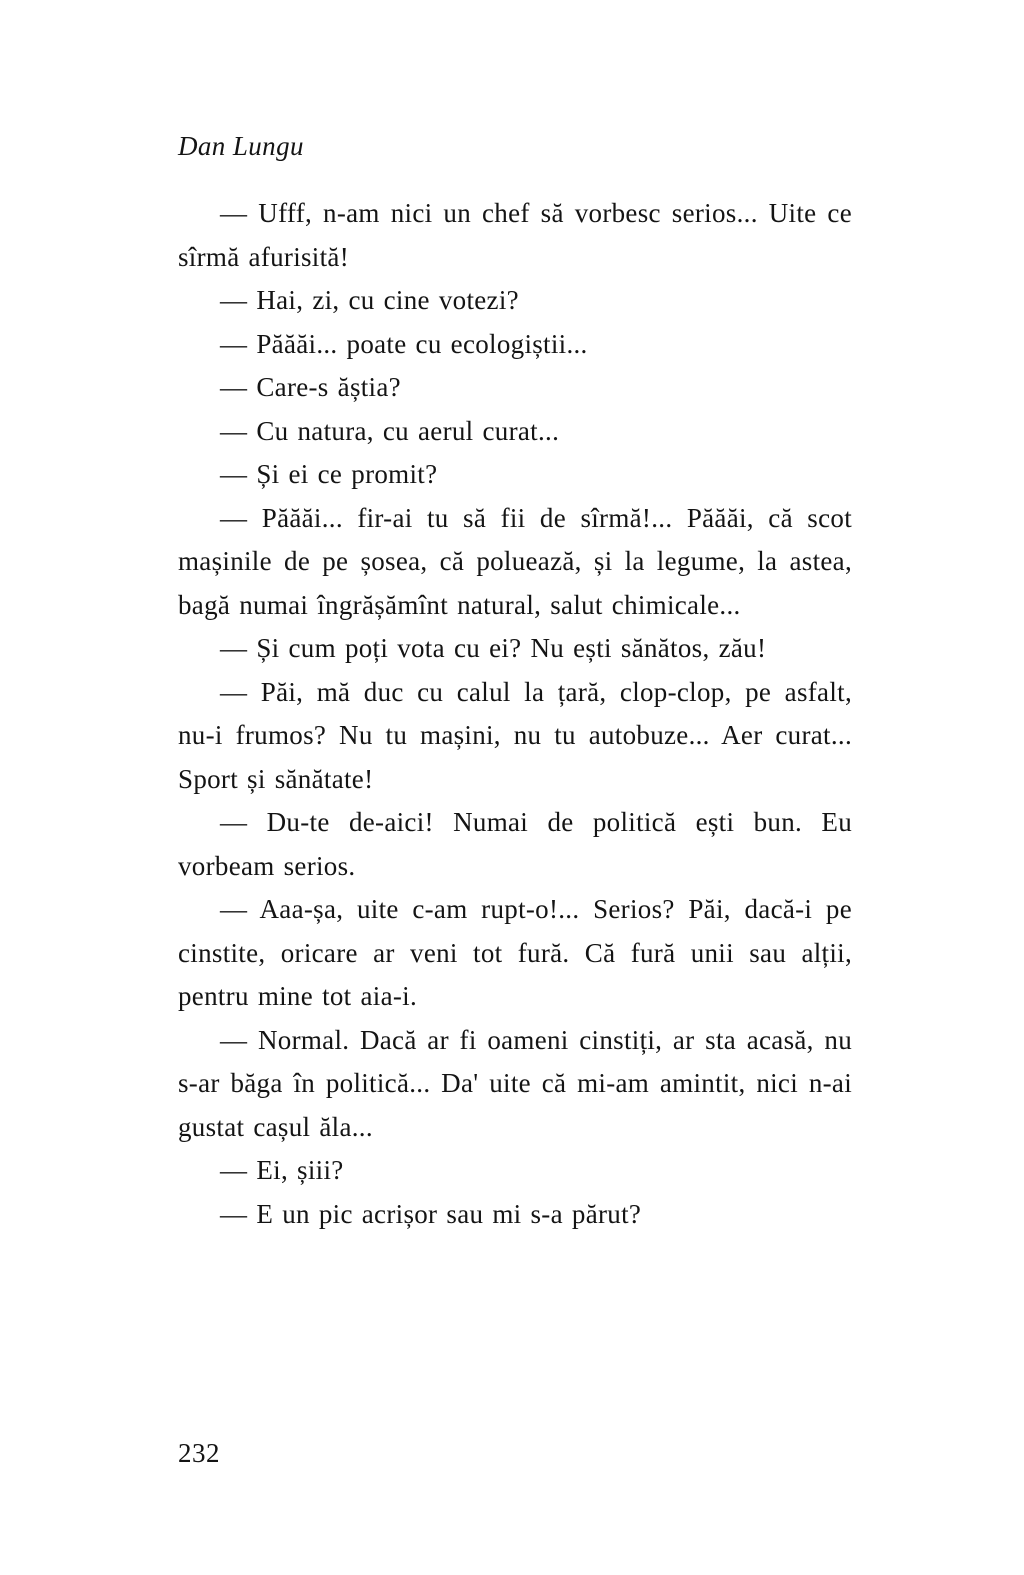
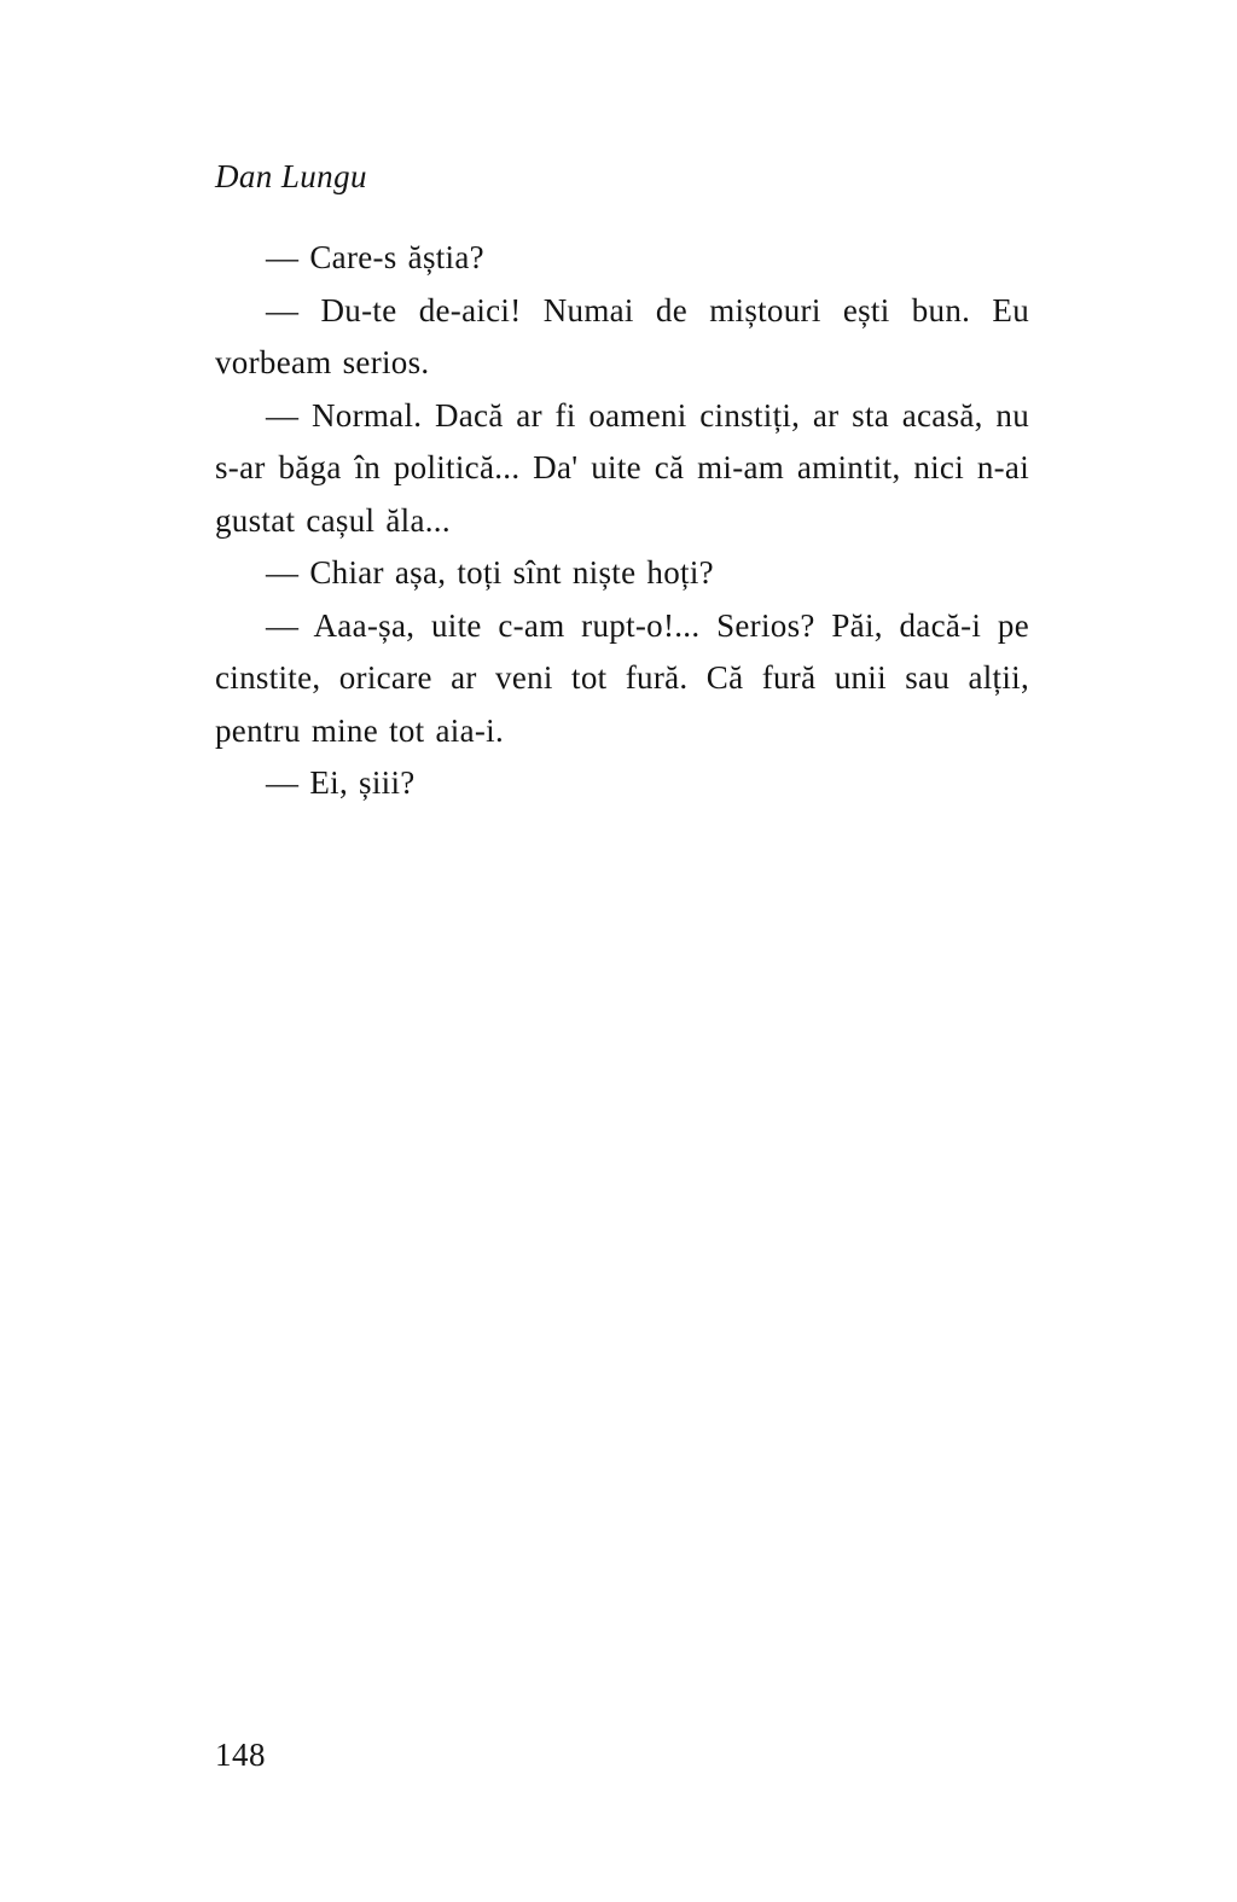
  Dan Lungu
- — Ufff, n-am nici un chef să vorbesc serios... Uite ce sîrmă afurisită!
- — Hai, zi, cu cine votezi?
- — Păăăi... poate cu ecologiștii...
  — Care-s ăștia?
- — Cu natura, cu aerul curat...
- — Și ei ce promit?
- — Păăăi... fir-ai tu să fii de sîrmă!... Păăăi, că scot mașinile de pe șosea, că poluează, și la legume, la astea, bagă numai îngrășămînt natural, salut chimicale...
- — Și cum poți vota cu ei? Nu ești sănătos, zău!
- — Păi, mă duc cu calul la țară, clop-clop, pe asfalt, nu-i frumos? Nu tu mașini, nu tu autobuze... Aer curat... Sport și sănătate!
- — Du-te de-aici! Numai de politică ești bun. Eu vorbeam serios.
+ — Du-te de-aici! Numai de miștouri ești bun. Eu vorbeam serios.
- — Aaa-șa, uite c-am rupt-o!... Serios? Păi, dacă-i pe cinstite, oricare ar veni tot fură. Că fură unii sau alții, pentru mine tot aia-i.
+ — Normal. Dacă ar fi oameni cinstiți, ar sta acasă, nu s-ar băga în politică... Da' uite că mi-am amintit, nici n-ai gustat cașul ăla...
+ — Chiar așa, toți sînt niște hoți?
- — Normal. Dacă ar fi oameni cinstiți, ar sta acasă, nu s-ar băga în politică... Da' uite că mi-am amintit, nici n-ai gustat cașul ăla...
+ — Aaa-șa, uite c-am rupt-o!... Serios? Păi, dacă-i pe cinstite, oricare ar veni tot fură. Că fură unii sau alții, pentru mine tot aia-i.
  — Ei, șiii?
- — E un pic acrișor sau mi s-a părut?
- 232
+ 148
